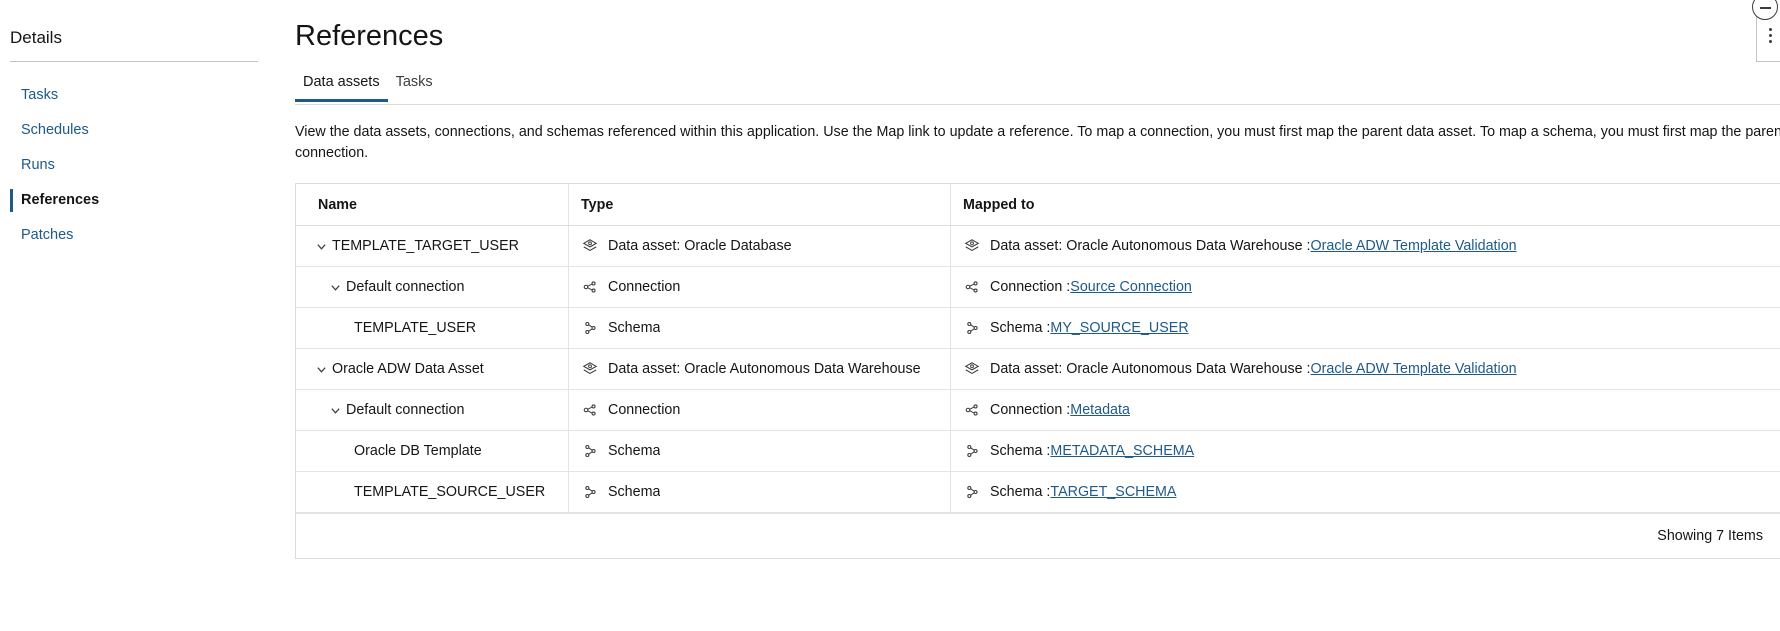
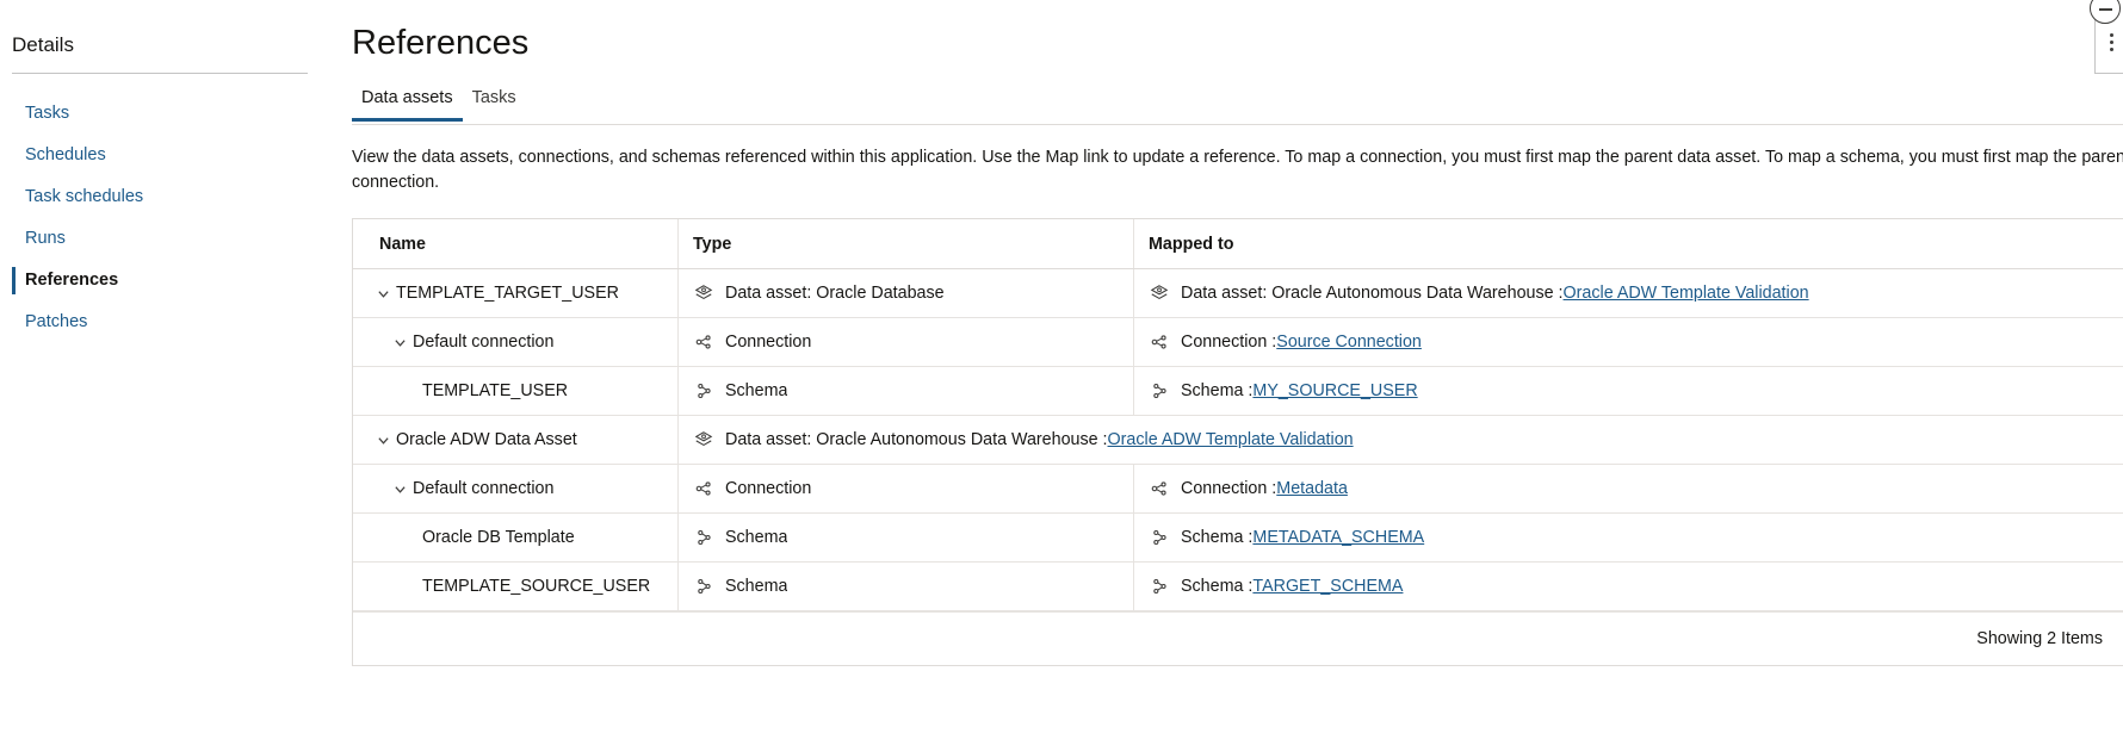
  Details
  Tasks
  Schedules
+ Task schedules
  Runs
  References
  Patches
  References
  Data assets
  Tasks
  View the data assets, connections, and schemas referenced within this application. Use the Map link to update a reference. To map a connection, you must first map the parent data asset. To map a schema, you must first map the paren connection.
  Name
  Type
  Mapped to
  TEMPLATE_TARGET_USER
  Data asset: Oracle Database
  Data asset: Oracle Autonomous Data Warehouse :
  Oracle ADW Template Validation
  Default connection
  Connection
  Connection :
  Source Connection
  TEMPLATE_USER
  Schema
  Schema :
  MY_SOURCE_USER
  Oracle ADW Data Asset
- Data asset: Oracle Autonomous Data Warehouse
  Data asset: Oracle Autonomous Data Warehouse :
  Oracle ADW Template Validation
  Default connection
  Connection
  Connection :
  Metadata
  Oracle DB Template
  Schema
  Schema :
  METADATA_SCHEMA
  TEMPLATE_SOURCE_USER
  Schema
  Schema :
  TARGET_SCHEMA
- Showing 7 Items
+ Showing 2 Items
